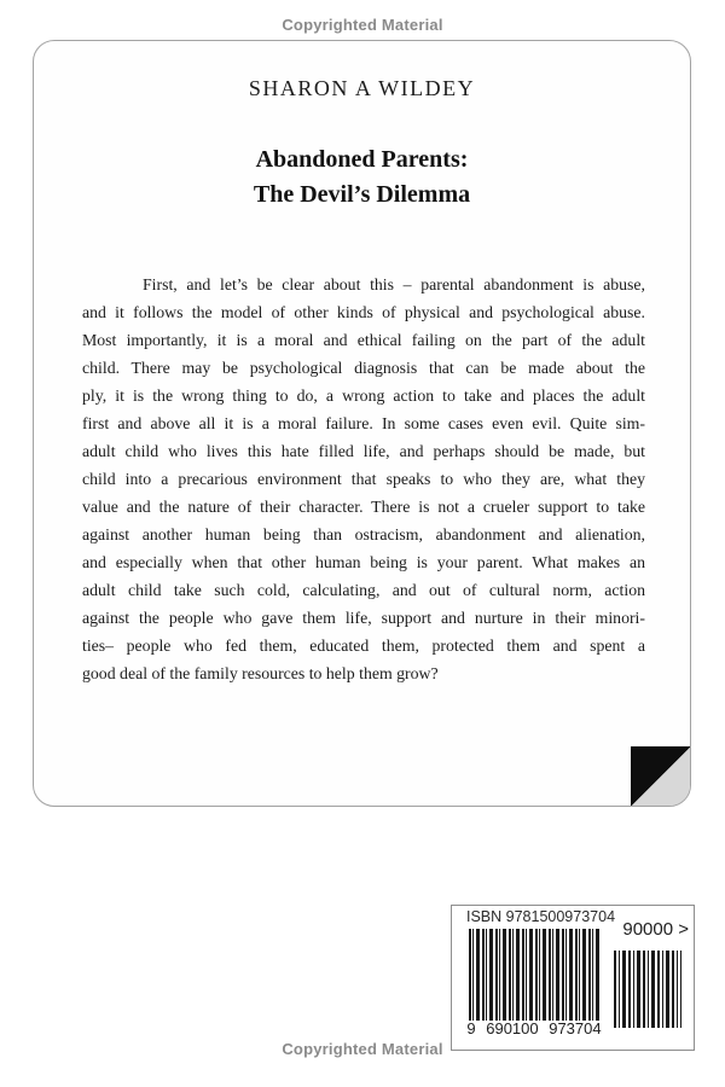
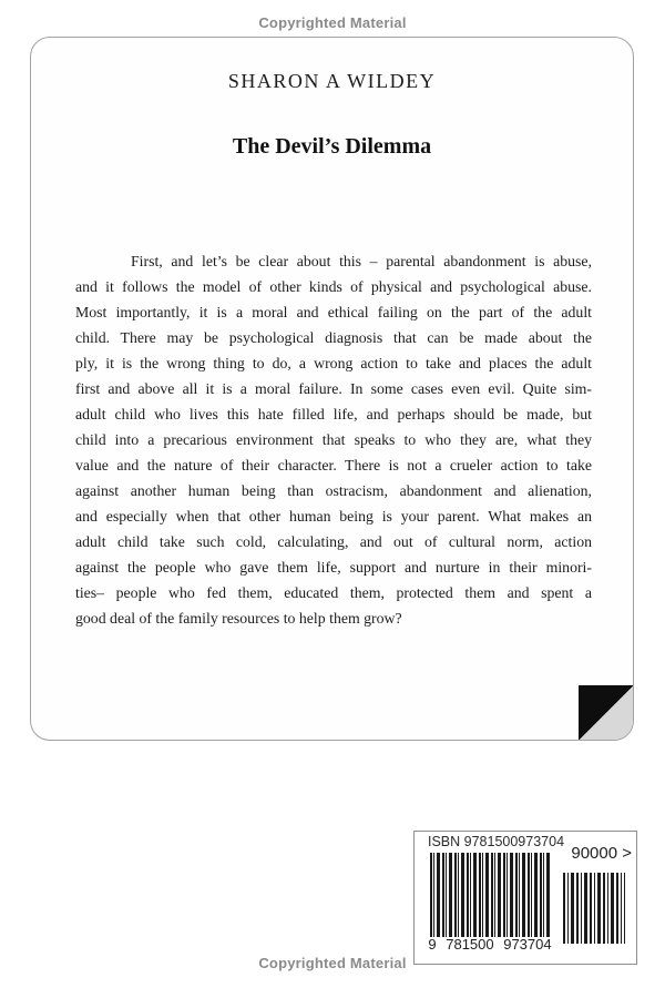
  Copyrighted Material
  SHARON A WILDEY
- Abandoned Parents:
  The Devil’s Dilemma
  First, and let’s be clear about this – parental abandonment is abuse,
  and it follows the model of other kinds of physical and psychological abuse.
  Most importantly, it is a moral and ethical failing on the part of the adult
  child. There may be psychological diagnosis that can be made about the
  ply, it is the wrong thing to do, a wrong action to take and places the adult
  first and above all it is a moral failure. In some cases even evil. Quite sim-
  adult child who lives this hate filled life, and perhaps should be made, but
  child into a precarious environment that speaks to who they are, what they
- value and the nature of their character. There is not a crueler support to take
+ value and the nature of their character. There is not a crueler action to take
  against another human being than ostracism, abandonment and alienation,
  and especially when that other human being is your parent. What makes an
  adult child take such cold, calculating, and out of cultural norm, action
  against the people who gave them life, support and nurture in their minori-
  ties– people who fed them, educated them, protected them and spent a
  good deal of the family resources to help them grow?
  ISBN 9781500973704
- 9 690100 973704
+ 9 781500 973704
  90000 >
  Copyrighted Material
